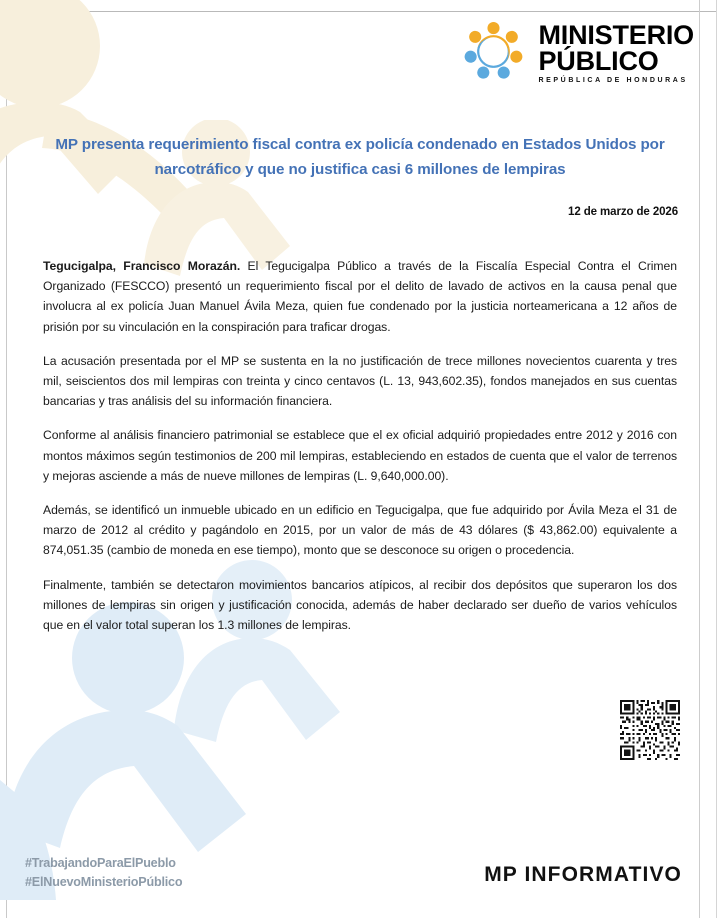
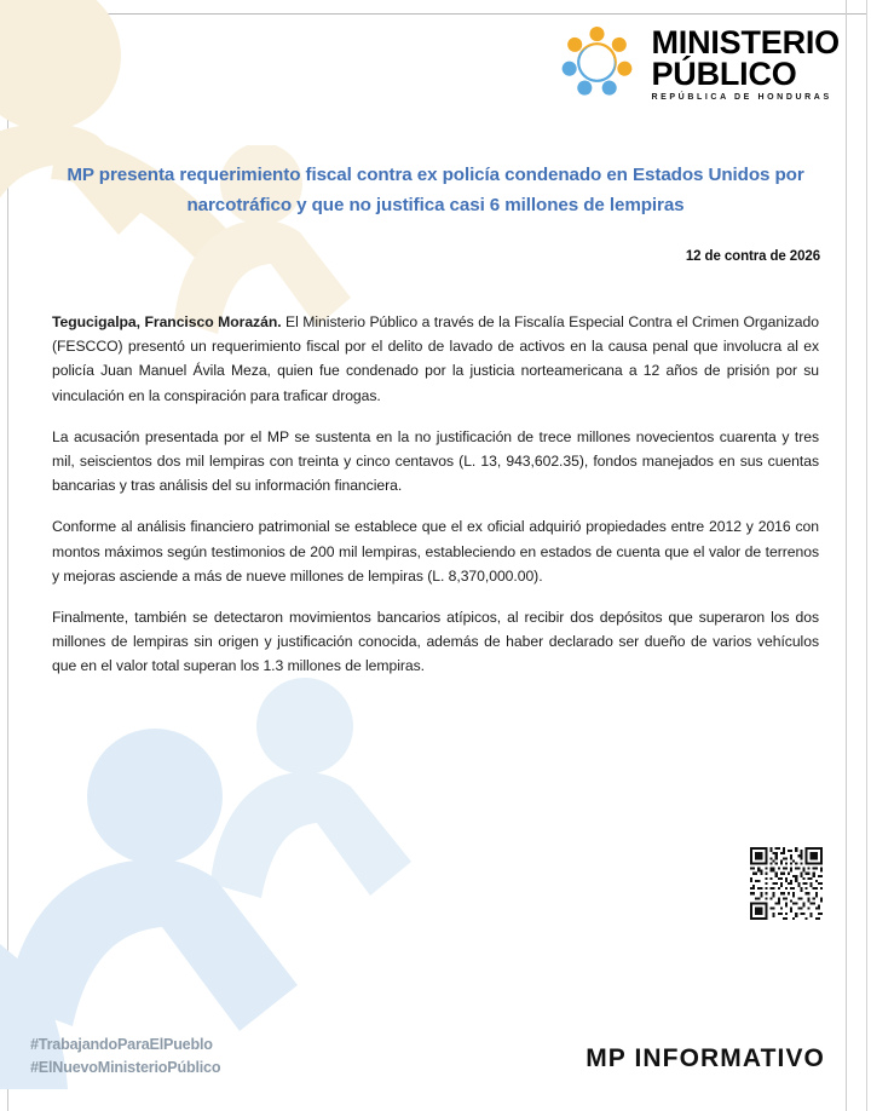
  MINISTERIO
  PÚBLICO
  MP presenta requerimiento fiscal contra ex policía condenado en Estados Unidos por narcotráfico y que no justifica casi 6 millones de lempiras
- 12 de marzo de 2026
+ 12 de contra de 2026
- Tegucigalpa, Francisco Morazán. El Tegucigalpa Público a través de la Fiscalía Especial Contra el Crimen Organizado (FESCCO) presentó un requerimiento fiscal por el delito de lavado de activos en la causa penal que involucra al ex policía Juan Manuel Ávila Meza, quien fue condenado por la justicia norteamericana a 12 años de prisión por su vinculación en la conspiración para traficar drogas.
+ Tegucigalpa, Francisco Morazán. El Ministerio Público a través de la Fiscalía Especial Contra el Crimen Organizado (FESCCO) presentó un requerimiento fiscal por el delito de lavado de activos en la causa penal que involucra al ex policía Juan Manuel Ávila Meza, quien fue condenado por la justicia norteamericana a 12 años de prisión por su vinculación en la conspiración para traficar drogas.
  La acusación presentada por el MP se sustenta en la no justificación de trece millones novecientos cuarenta y tres mil, seiscientos dos mil lempiras con treinta y cinco centavos (L. 13, 943,602.35), fondos manejados en sus cuentas bancarias y tras análisis del su información financiera.
- Conforme al análisis financiero patrimonial se establece que el ex oficial adquirió propiedades entre 2012 y 2016 con montos máximos según testimonios de 200 mil lempiras, estableciendo en estados de cuenta que el valor de terrenos y mejoras asciende a más de nueve millones de lempiras (L. 9,640,000.00).
+ Conforme al análisis financiero patrimonial se establece que el ex oficial adquirió propiedades entre 2012 y 2016 con montos máximos según testimonios de 200 mil lempiras, estableciendo en estados de cuenta que el valor de terrenos y mejoras asciende a más de nueve millones de lempiras (L. 8,370,000.00).
- Además, se identificó un inmueble ubicado en un edificio en Tegucigalpa, que fue adquirido por Ávila Meza el 31 de marzo de 2012 al crédito y pagándolo en 2015, por un valor de más de 43 dólares ($ 43,862.00) equivalente a 874,051.35 (cambio de moneda en ese tiempo), monto que se desconoce su origen o procedencia.
  Finalmente, también se detectaron movimientos bancarios atípicos, al recibir dos depósitos que superaron los dos millones de lempiras sin origen y justificación conocida, además de haber declarado ser dueño de varios vehículos que en el valor total superan los 1.3 millones de lempiras.
  #TrabajandoParaElPueblo
  #ElNuevoMinisterioPúblico
  MP INFORMATIVO
